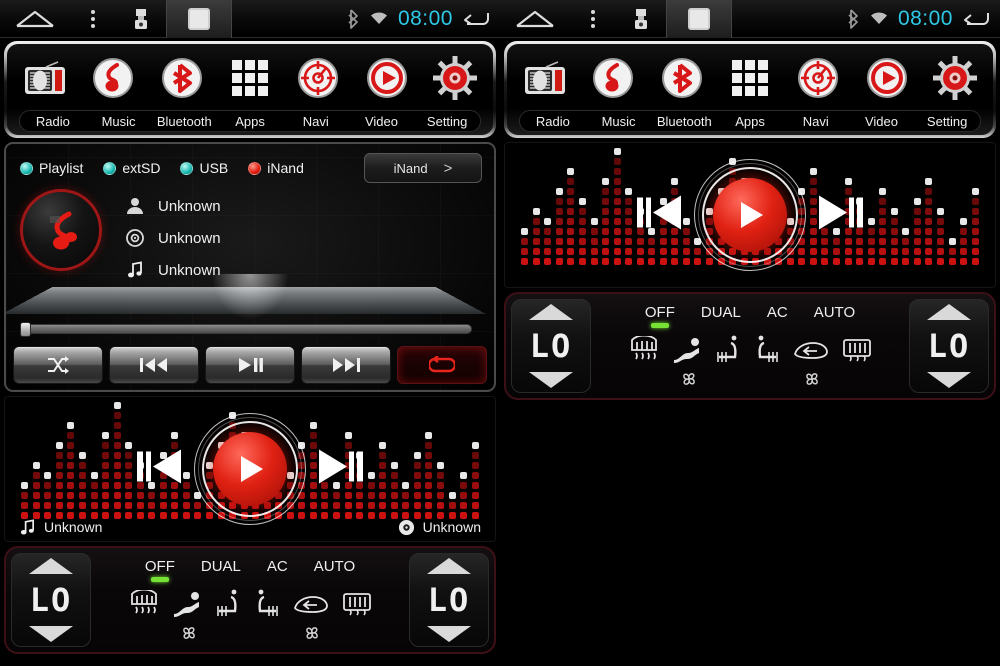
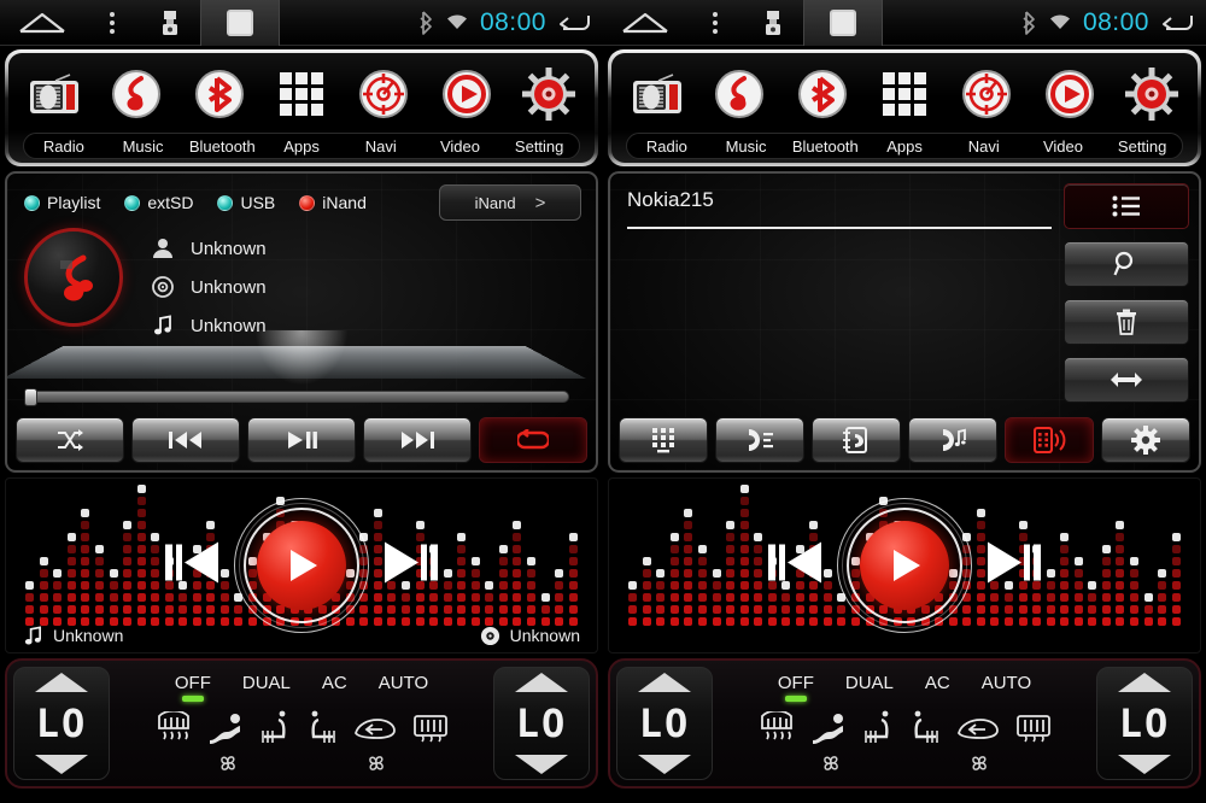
  08:00
  Radio
  Music
  Bluetooth
  Apps
  Navi
  Video
  Setting
  Playlist
  extSD
  USB
  iNand
  iNand
  >
  Unknown
  Unknown
  Unknown
  Unknown
  Unknown
  LO
  OFF
  DUAL
  AC
  AUTO
  LO
  08:00
  Radio
  Music
  Bluetooth
  Apps
  Navi
  Video
  Setting
+ Nokia215
  LO
  OFF
  DUAL
  AC
  AUTO
  LO
